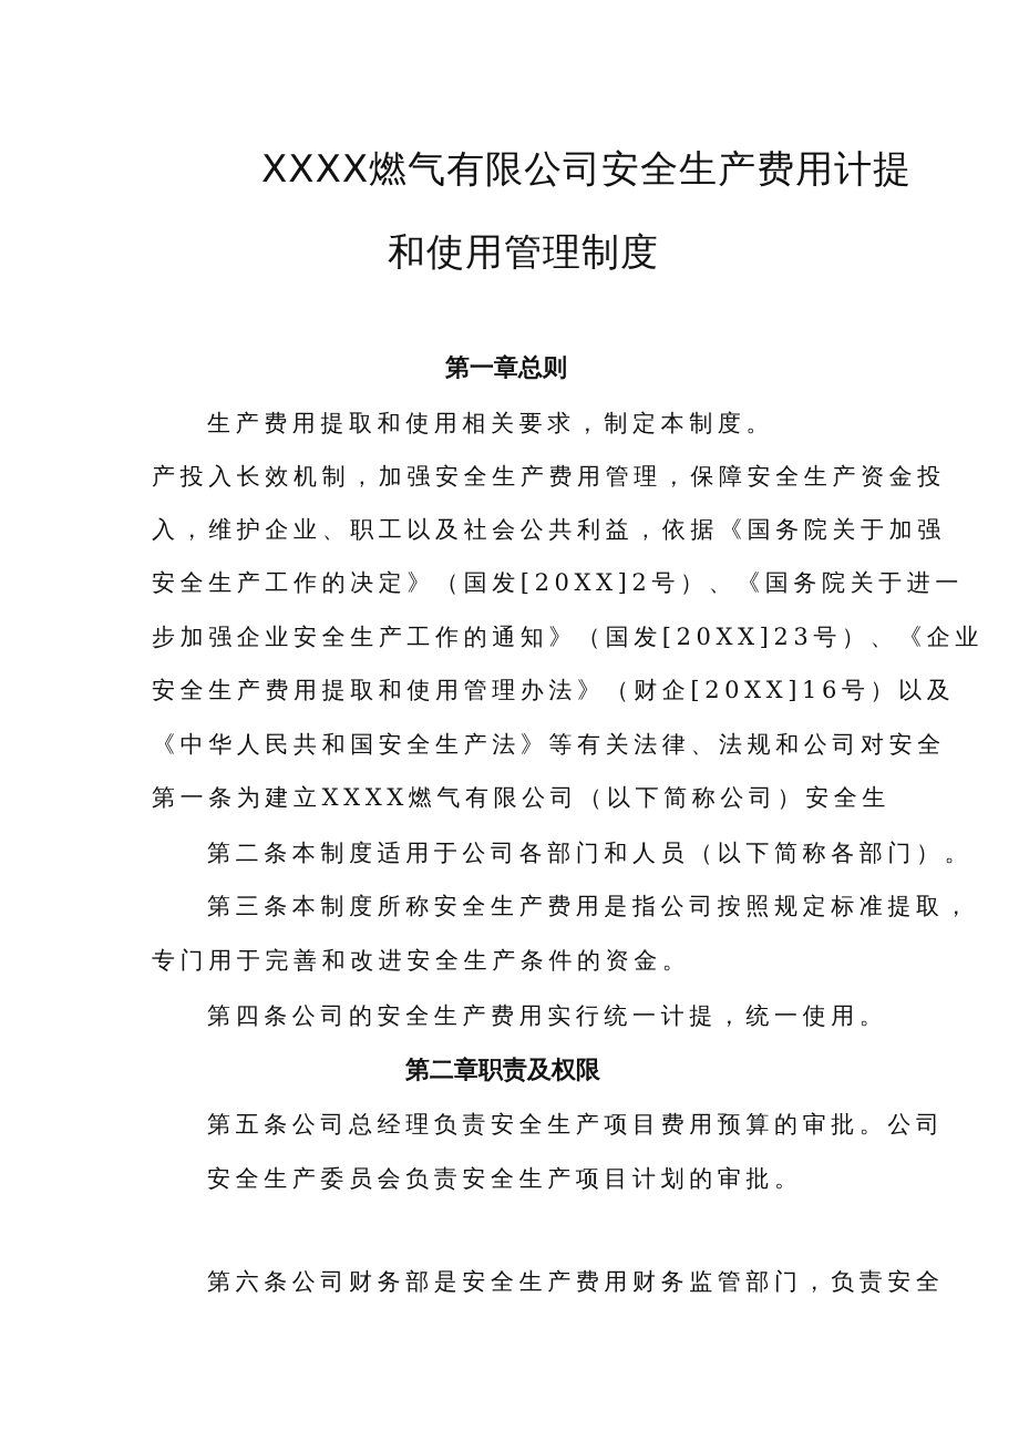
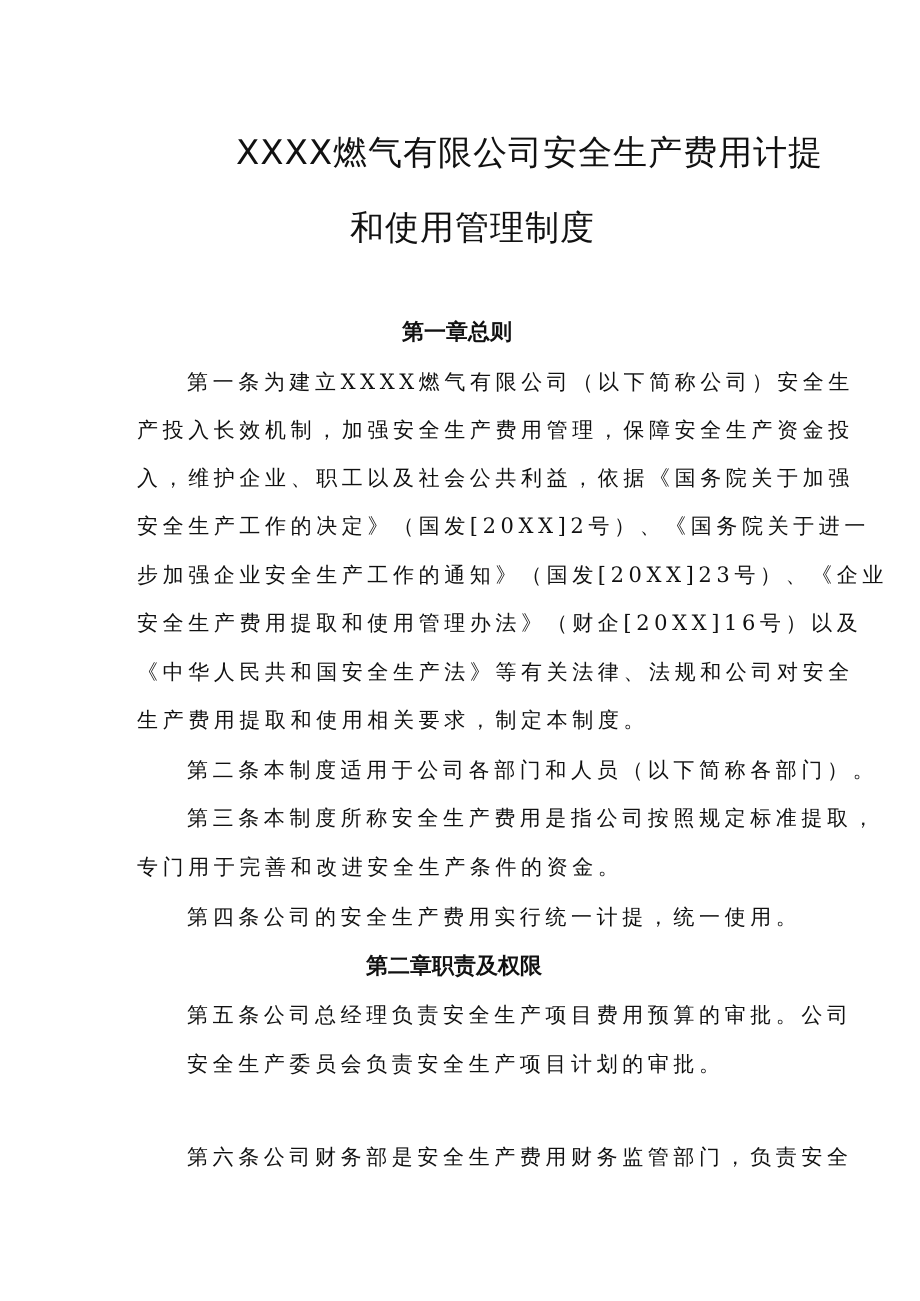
  XXXX燃气有限公司安全生产费用计提
  和使用管理制度
  第一章总则
- 生产费用提取和使用相关要求，制定本制度。
+ 第一条为建立XXXX燃气有限公司（以下简称公司）安全生
  产投入长效机制，加强安全生产费用管理，保障安全生产资金投
  入，维护企业、职工以及社会公共利益，依据《国务院关于加强
  安全生产工作的决定》（国发[20XX]2号）、《国务院关于进一
  步加强企业安全生产工作的通知》（国发[20XX]23号）、《企业
  安全生产费用提取和使用管理办法》（财企[20XX]16号）以及
  《中华人民共和国安全生产法》等有关法律、法规和公司对安全
- 第一条为建立XXXX燃气有限公司（以下简称公司）安全生
+ 生产费用提取和使用相关要求，制定本制度。
  第二条本制度适用于公司各部门和人员（以下简称各部门）。
  第三条本制度所称安全生产费用是指公司按照规定标准提取，
  专门用于完善和改进安全生产条件的资金。
  第四条公司的安全生产费用实行统一计提，统一使用。
  第二章职责及权限
  第五条公司总经理负责安全生产项目费用预算的审批。公司
  安全生产委员会负责安全生产项目计划的审批。
  第六条公司财务部是安全生产费用财务监管部门，负责安全
